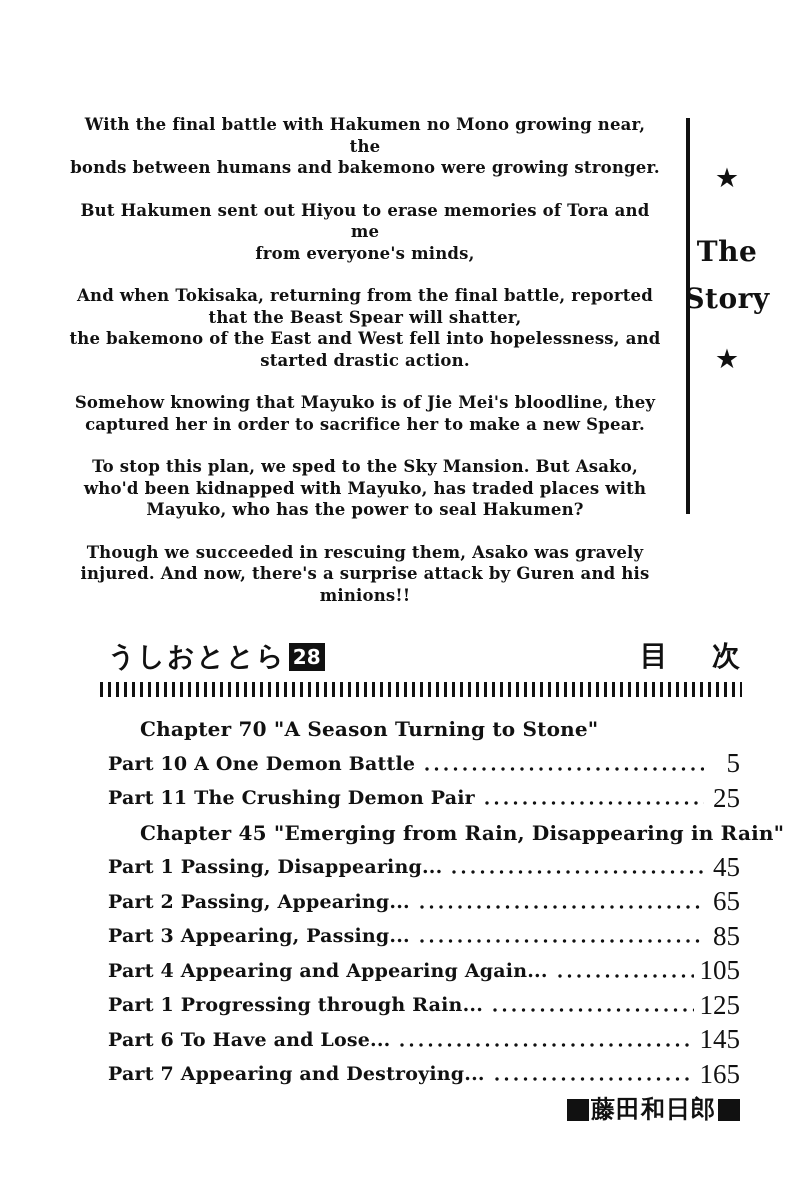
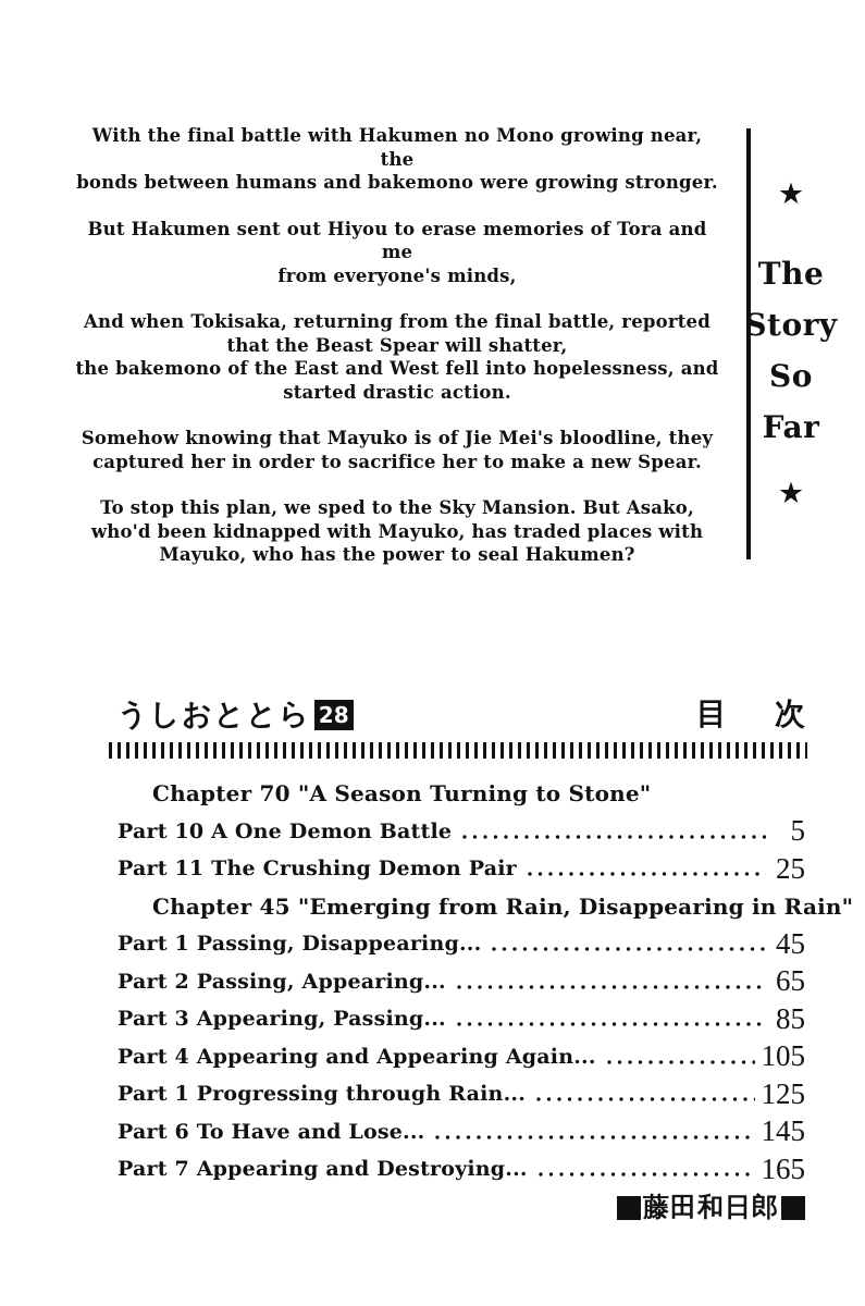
  With the final battle with Hakumen no Mono growing near, the
  bonds between humans and bakemono were growing stronger.
  But Hakumen sent out Hiyou to erase memories of Tora and me
  from everyone's minds,
  And when Tokisaka, returning from the final battle, reported
  that the Beast Spear will shatter,
  the bakemono of the East and West fell into hopelessness, and
  started drastic action.
  Somehow knowing that Mayuko is of Jie Mei's bloodline, they
  captured her in order to sacrifice her to make a new Spear.
  To stop this plan, we sped to the Sky Mansion. But Asako,
  who'd been kidnapped with Mayuko, has traded places with
  Mayuko, who has the power to seal Hakumen?
- Though we succeeded in rescuing them, Asako was gravely
- injured. And now, there's a surprise attack by Guren and his
- minions!!
  ★
  The
  Story
+ So
+ Far
  ★
  うしおととら
  28
  目 次
  Chapter 70 "A Season Turning to Stone"
  Part 10 A One Demon Battle
  5
  Part 11 The Crushing Demon Pair
  25
  Chapter 45 "Emerging from Rain, Disappearing in Rain"
  Part 1 Passing, Disappearing...
  45
  Part 2 Passing, Appearing...
  65
  Part 3 Appearing, Passing...
  85
  Part 4 Appearing and Appearing Again...
  105
  Part 1 Progressing through Rain...
  125
  Part 6 To Have and Lose...
  145
  Part 7 Appearing and Destroying...
  165
  藤田和日郎
